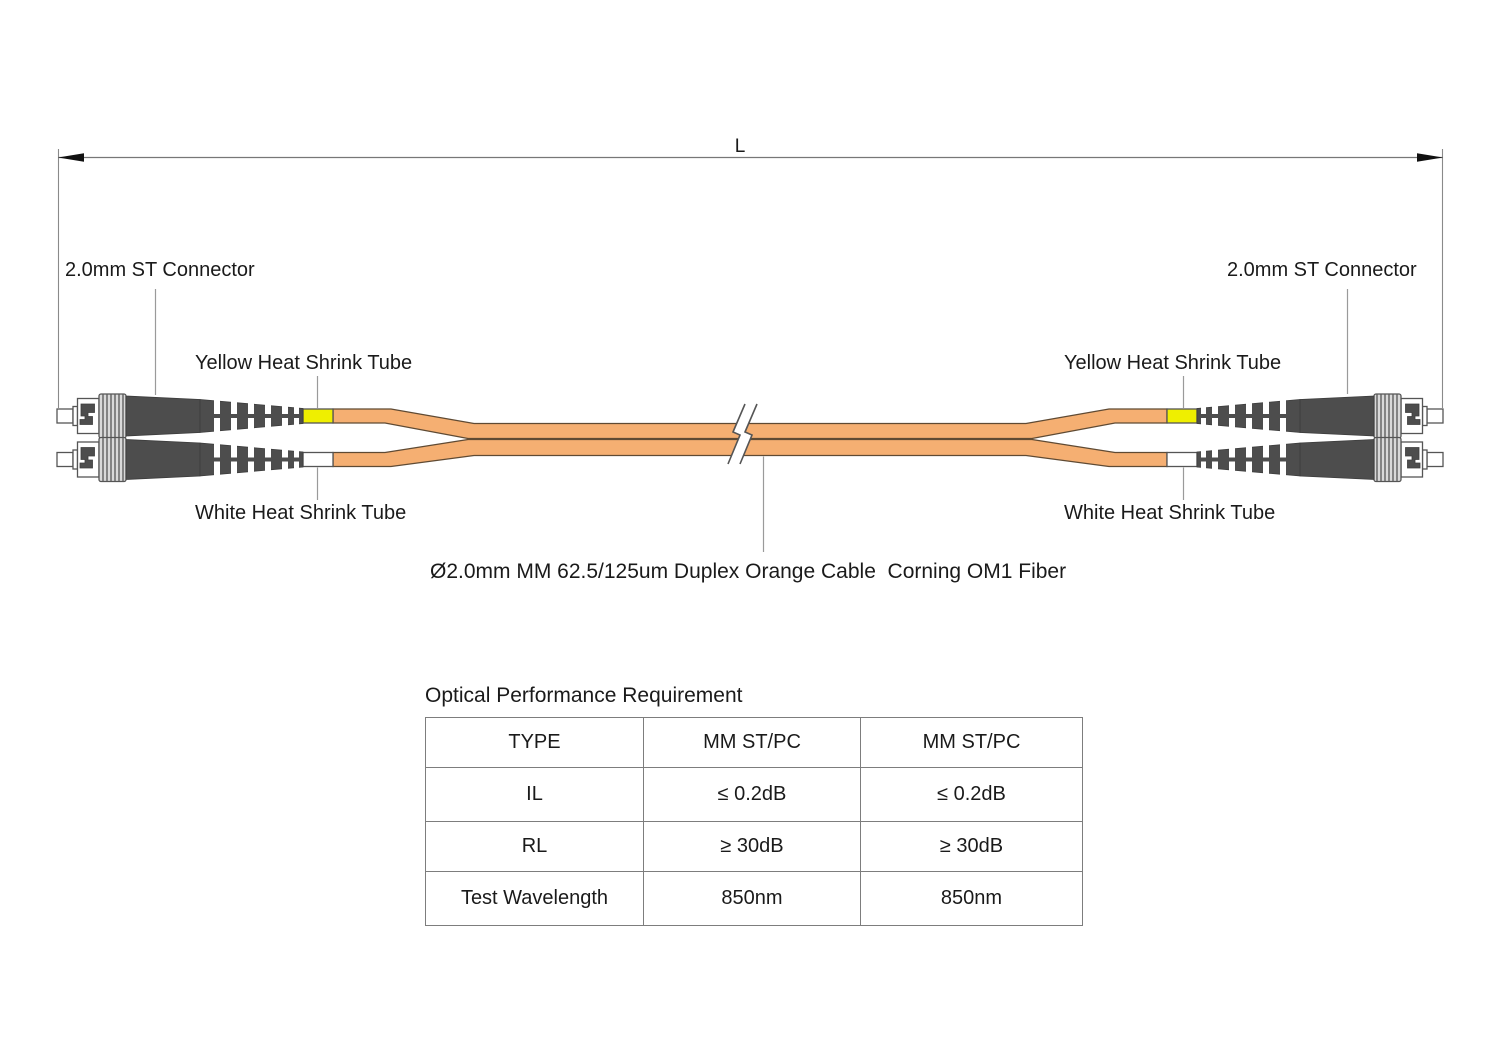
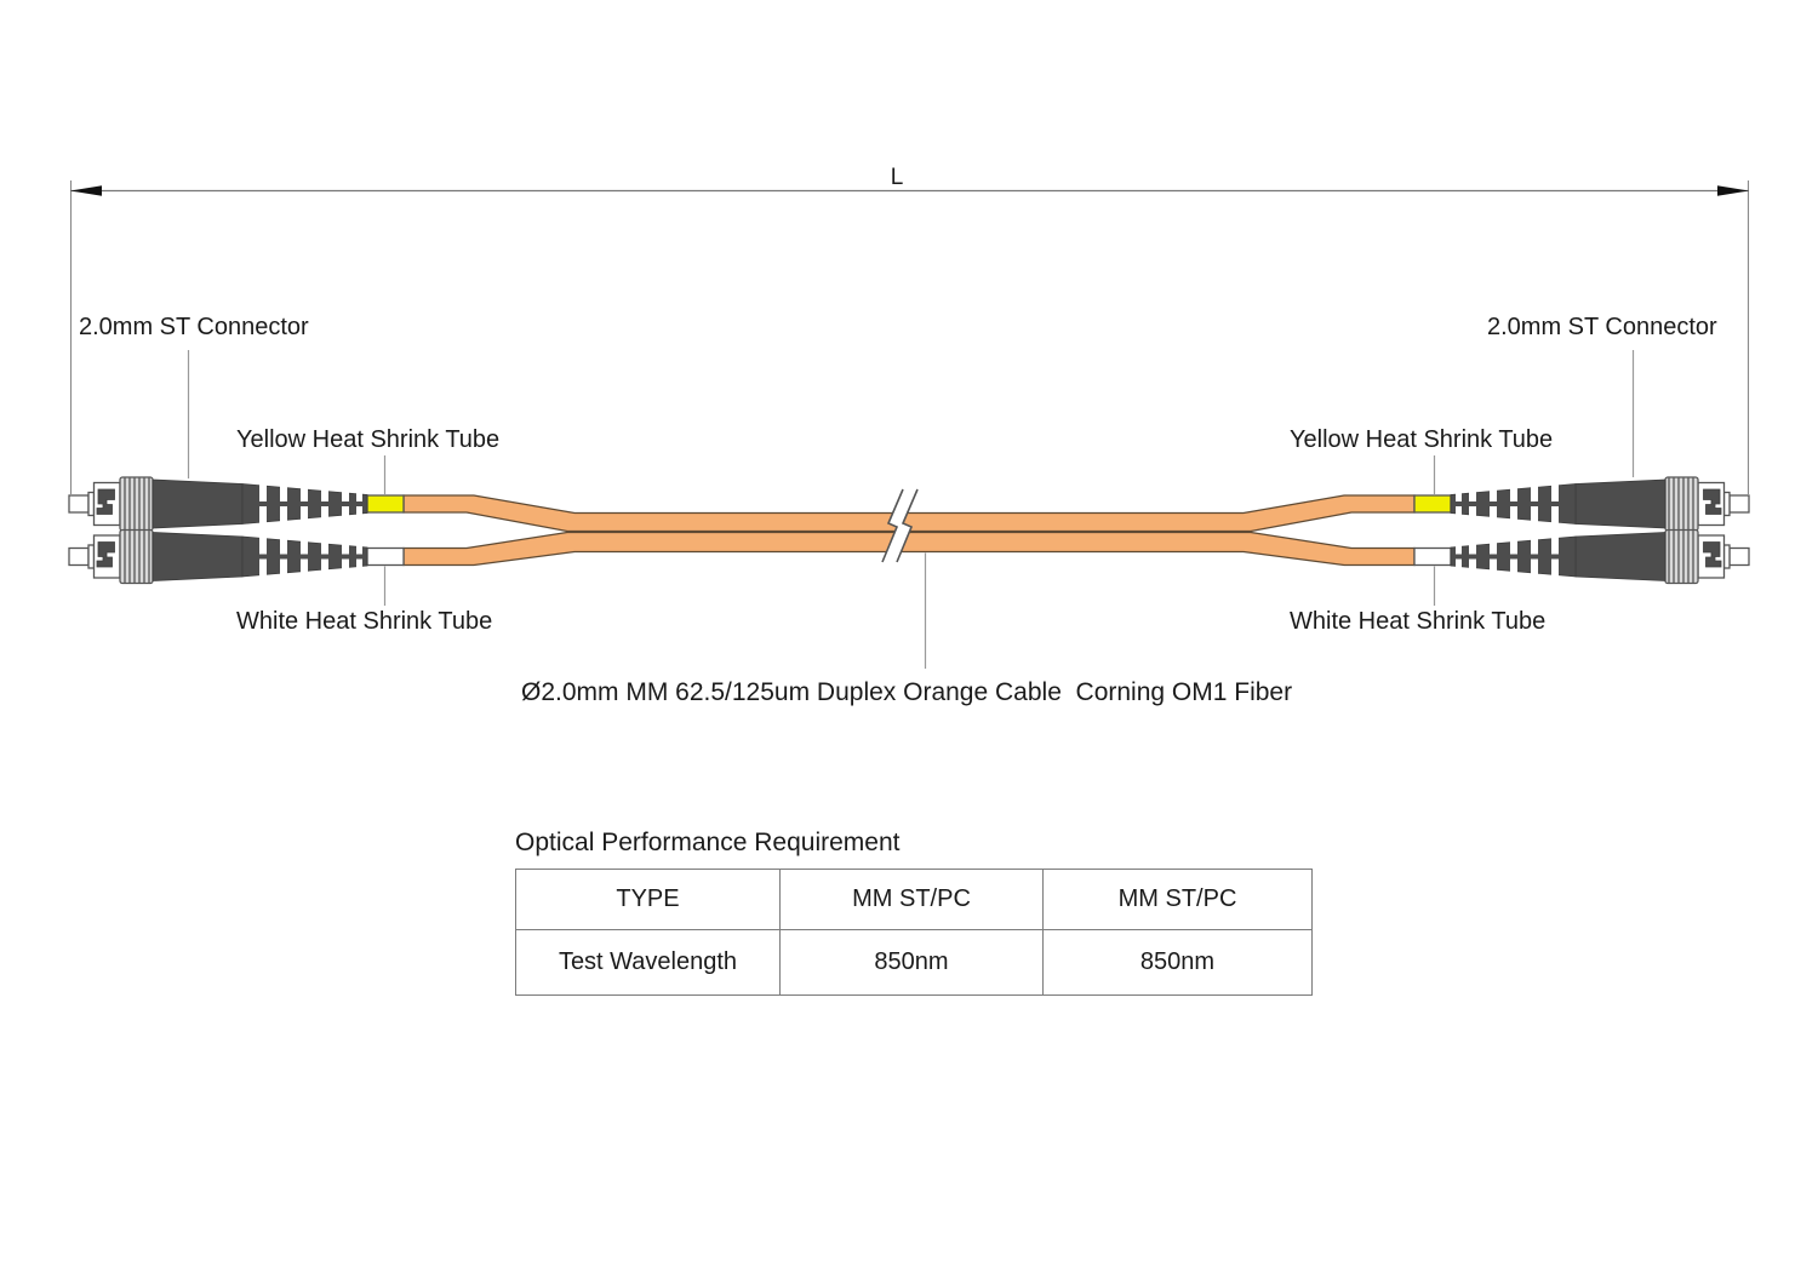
  L
  2.0mm ST Connector
  2.0mm ST Connector
  Yellow Heat Shrink Tube
  Yellow Heat Shrink Tube
  White Heat Shrink Tube
  White Heat Shrink Tube
  Ø2.0mm MM 62.5/125um Duplex Orange Cable Corning OM1 Fiber
  Optical Performance Requirement
  TYPE	MM ST/PC	MM ST/PC
- IL	≤ 0.2dB	≤ 0.2dB
- RL	≥ 30dB	≥ 30dB
  Test Wavelength	850nm	850nm
